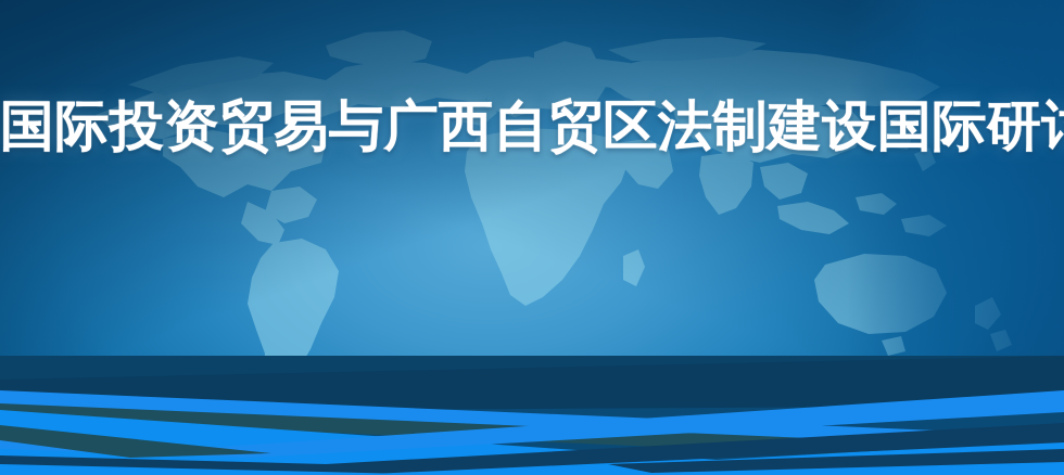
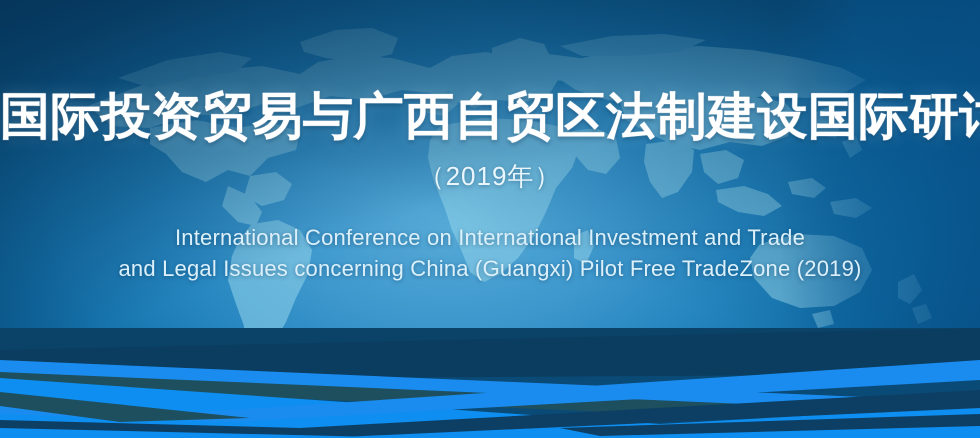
  国际投资贸易与广西自贸区法制建设国际研
+ （2019年）
+ International Conference on International Investment and Trade
+ and Legal Issues concerning China (Guangxi) Pilot Free TradeZone (2019)
